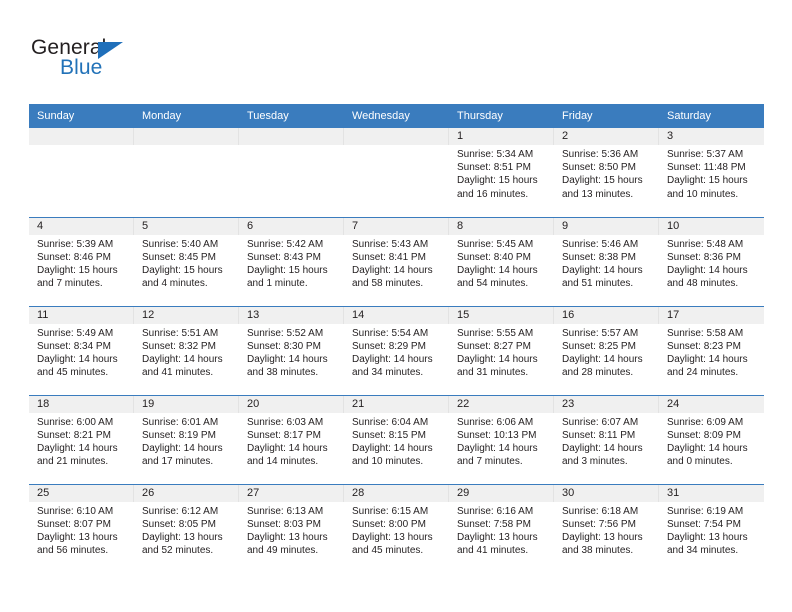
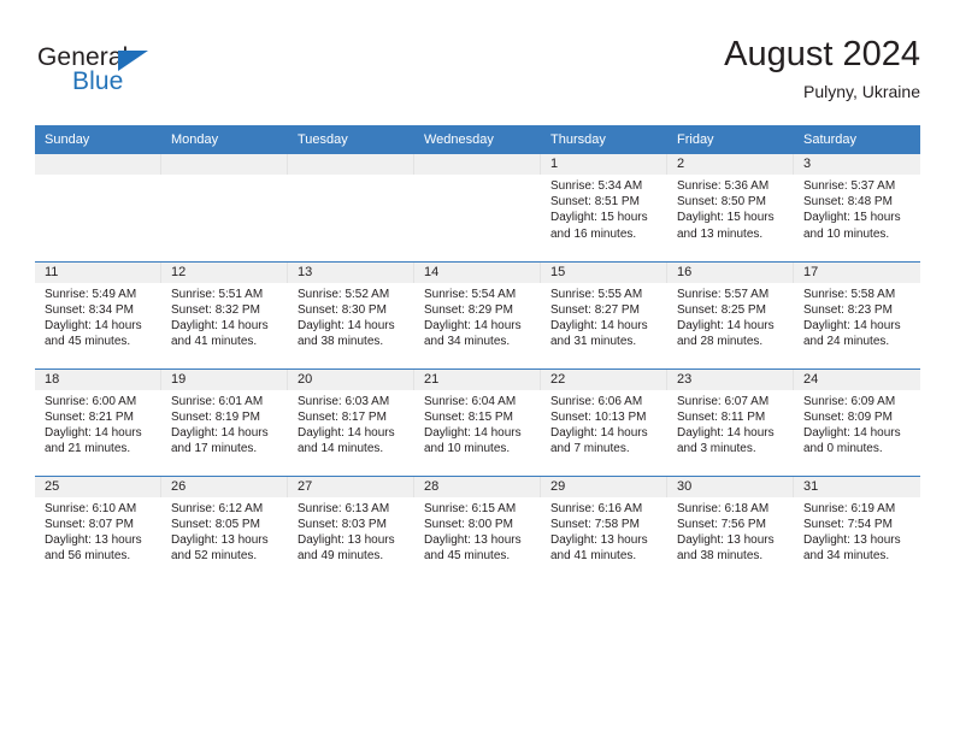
  General
  Blue
+ August 2024
+ Pulyny, Ukraine
  Sunday	Monday	Tuesday	Wednesday	Thursday	Friday	Saturday
- 				1Sunrise: 5:34 AMSunset: 8:51 PMDaylight: 15 hoursand 16 minutes.	2Sunrise: 5:36 AMSunset: 8:50 PMDaylight: 15 hoursand 13 minutes.	3Sunrise: 5:37 AMSunset: 11:48 PMDaylight: 15 hoursand 10 minutes.
+ 				1Sunrise: 5:34 AMSunset: 8:51 PMDaylight: 15 hoursand 16 minutes.	2Sunrise: 5:36 AMSunset: 8:50 PMDaylight: 15 hoursand 13 minutes.	3Sunrise: 5:37 AMSunset: 8:48 PMDaylight: 15 hoursand 10 minutes.
- 4Sunrise: 5:39 AMSunset: 8:46 PMDaylight: 15 hoursand 7 minutes.	5Sunrise: 5:40 AMSunset: 8:45 PMDaylight: 15 hoursand 4 minutes.	6Sunrise: 5:42 AMSunset: 8:43 PMDaylight: 15 hoursand 1 minute.	7Sunrise: 5:43 AMSunset: 8:41 PMDaylight: 14 hoursand 58 minutes.	8Sunrise: 5:45 AMSunset: 8:40 PMDaylight: 14 hoursand 54 minutes.	9Sunrise: 5:46 AMSunset: 8:38 PMDaylight: 14 hoursand 51 minutes.	10Sunrise: 5:48 AMSunset: 8:36 PMDaylight: 14 hoursand 48 minutes.
  11Sunrise: 5:49 AMSunset: 8:34 PMDaylight: 14 hoursand 45 minutes.	12Sunrise: 5:51 AMSunset: 8:32 PMDaylight: 14 hoursand 41 minutes.	13Sunrise: 5:52 AMSunset: 8:30 PMDaylight: 14 hoursand 38 minutes.	14Sunrise: 5:54 AMSunset: 8:29 PMDaylight: 14 hoursand 34 minutes.	15Sunrise: 5:55 AMSunset: 8:27 PMDaylight: 14 hoursand 31 minutes.	16Sunrise: 5:57 AMSunset: 8:25 PMDaylight: 14 hoursand 28 minutes.	17Sunrise: 5:58 AMSunset: 8:23 PMDaylight: 14 hoursand 24 minutes.
  18Sunrise: 6:00 AMSunset: 8:21 PMDaylight: 14 hoursand 21 minutes.	19Sunrise: 6:01 AMSunset: 8:19 PMDaylight: 14 hoursand 17 minutes.	20Sunrise: 6:03 AMSunset: 8:17 PMDaylight: 14 hoursand 14 minutes.	21Sunrise: 6:04 AMSunset: 8:15 PMDaylight: 14 hoursand 10 minutes.	22Sunrise: 6:06 AMSunset: 10:13 PMDaylight: 14 hoursand 7 minutes.	23Sunrise: 6:07 AMSunset: 8:11 PMDaylight: 14 hoursand 3 minutes.	24Sunrise: 6:09 AMSunset: 8:09 PMDaylight: 14 hoursand 0 minutes.
  25Sunrise: 6:10 AMSunset: 8:07 PMDaylight: 13 hoursand 56 minutes.	26Sunrise: 6:12 AMSunset: 8:05 PMDaylight: 13 hoursand 52 minutes.	27Sunrise: 6:13 AMSunset: 8:03 PMDaylight: 13 hoursand 49 minutes.	28Sunrise: 6:15 AMSunset: 8:00 PMDaylight: 13 hoursand 45 minutes.	29Sunrise: 6:16 AMSunset: 7:58 PMDaylight: 13 hoursand 41 minutes.	30Sunrise: 6:18 AMSunset: 7:56 PMDaylight: 13 hoursand 38 minutes.	31Sunrise: 6:19 AMSunset: 7:54 PMDaylight: 13 hoursand 34 minutes.
